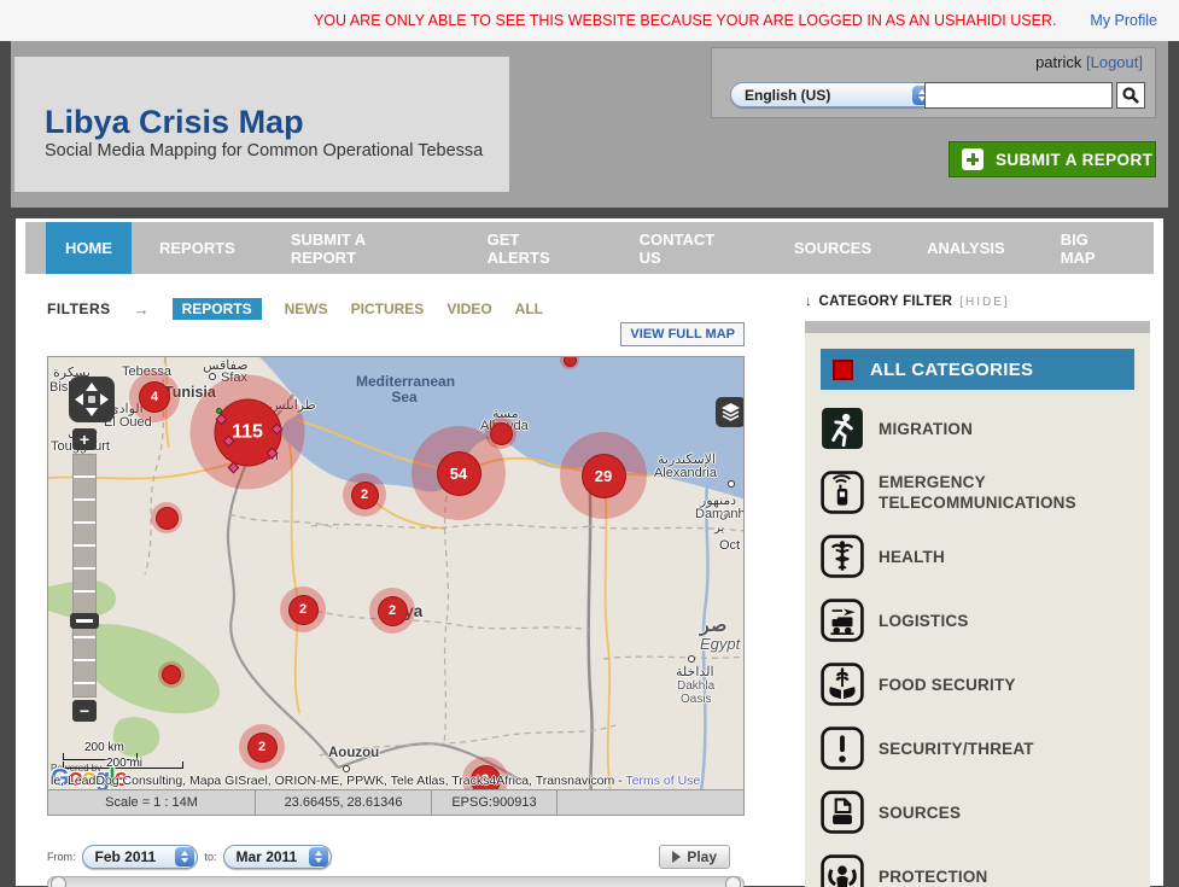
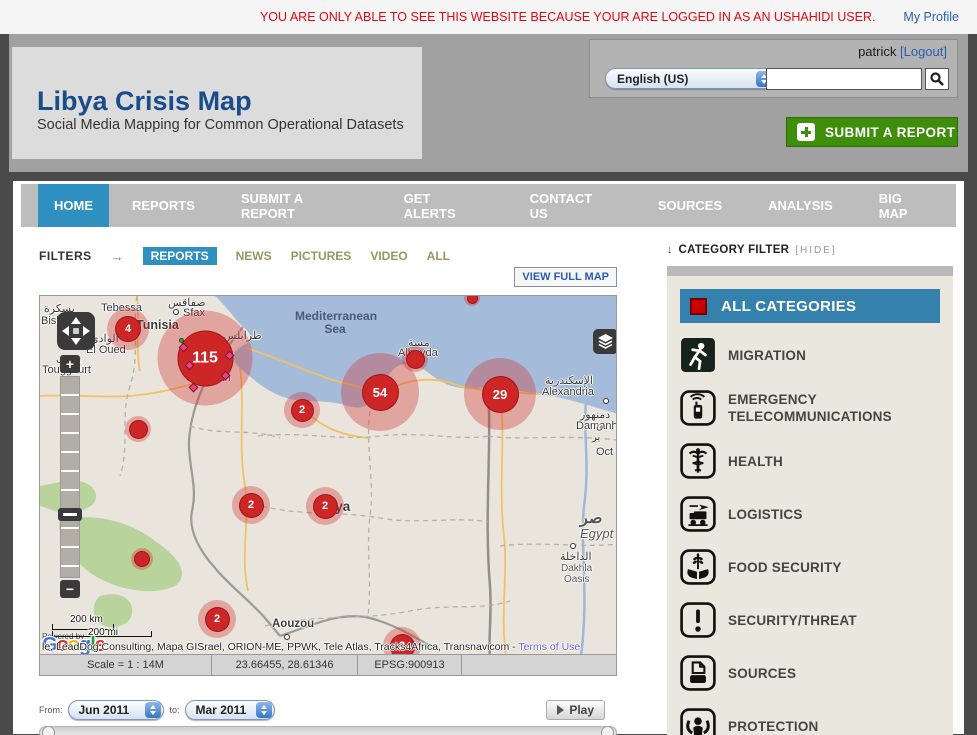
  YOU ARE ONLY ABLE TO SEE THIS WEBSITE BECAUSE YOUR ARE LOGGED IN AS AN USHAHIDI USER.
  My Profile
  Libya Crisis Map
- Social Media Mapping for Common Operational Tebessa
+ Social Media Mapping for Common Operational Datasets
  patrick [Logout]
  English (US)
  SUBMIT A REPORT
  HOME
  REPORTS
  SUBMIT A REPORT
  GET ALERTS
  CONTACT US
  SOURCES
  ANALYSIS
  BIG MAP
  FILTERS
  →
  REPORTS
  NEWS
  PICTURES
  VIDEO
  ALL
  VIEW FULL MAP
  Tebessa
  صفاقس
  Sfax
  unisia
  بسكرة
  الواد
  El Oued
  Mediterranean
  Sea
  طرابلس
  مسة
  الإسكندرية
  Alexandria
  دمنهور
  Damanh
  صر
  Egypt
  الداخلة
  Dakhla
  Oasis
  Oct
  ن
  ير
  Aouzou
  4
  115
  2
  54
  29
  2
  2
  2
  2
  +
  −
  Powered by
  200 km
  200 mi
  Google
  le, LeadDog Consulting, Mapa GISrael, ORION-ME, PPWK, Tele Atlas, Tracks4Africa, Transnavicom - Terms of Use
  Scale = 1 : 14M
  23.66455, 28.61346
  EPSG:900913
  From:
- Feb 2011
+ Jun 2011
  to:
  Mar 2011
  Play
  ↓
  CATEGORY FILTER
  [HIDE]
  ALL CATEGORIES
  MIGRATION
  EMERGENCY TELECOMMUNICATIONS
  HEALTH
  LOGISTICS
  FOOD SECURITY
  SECURITY/THREAT
  SOURCES
  PROTECTION
